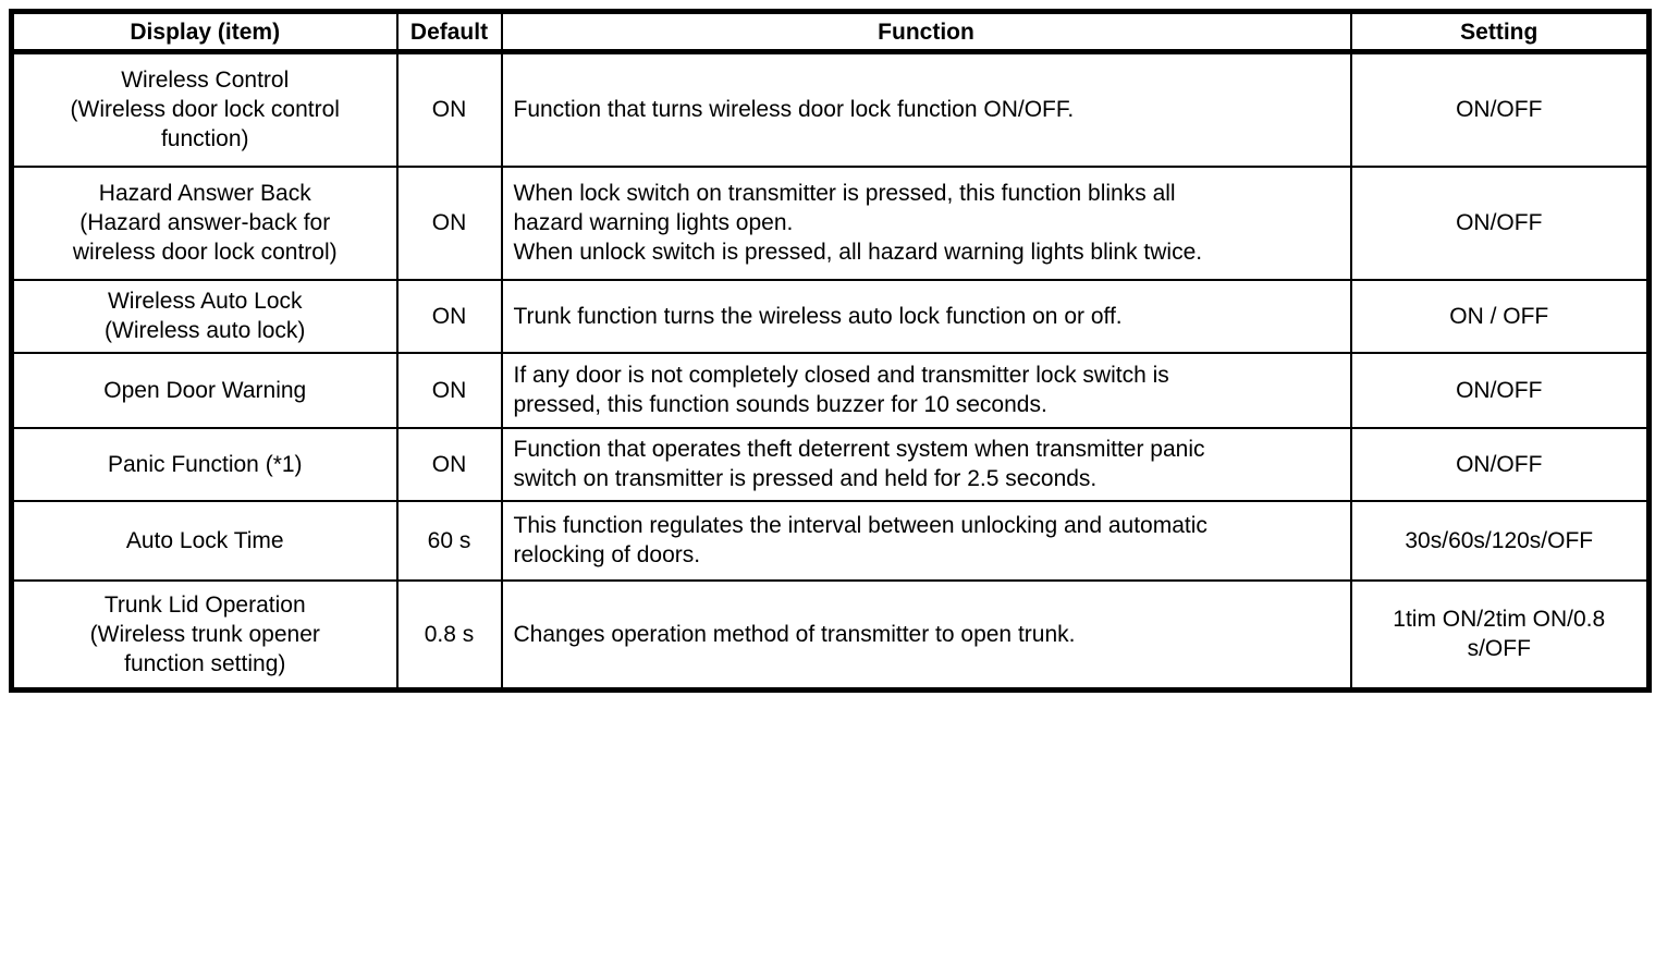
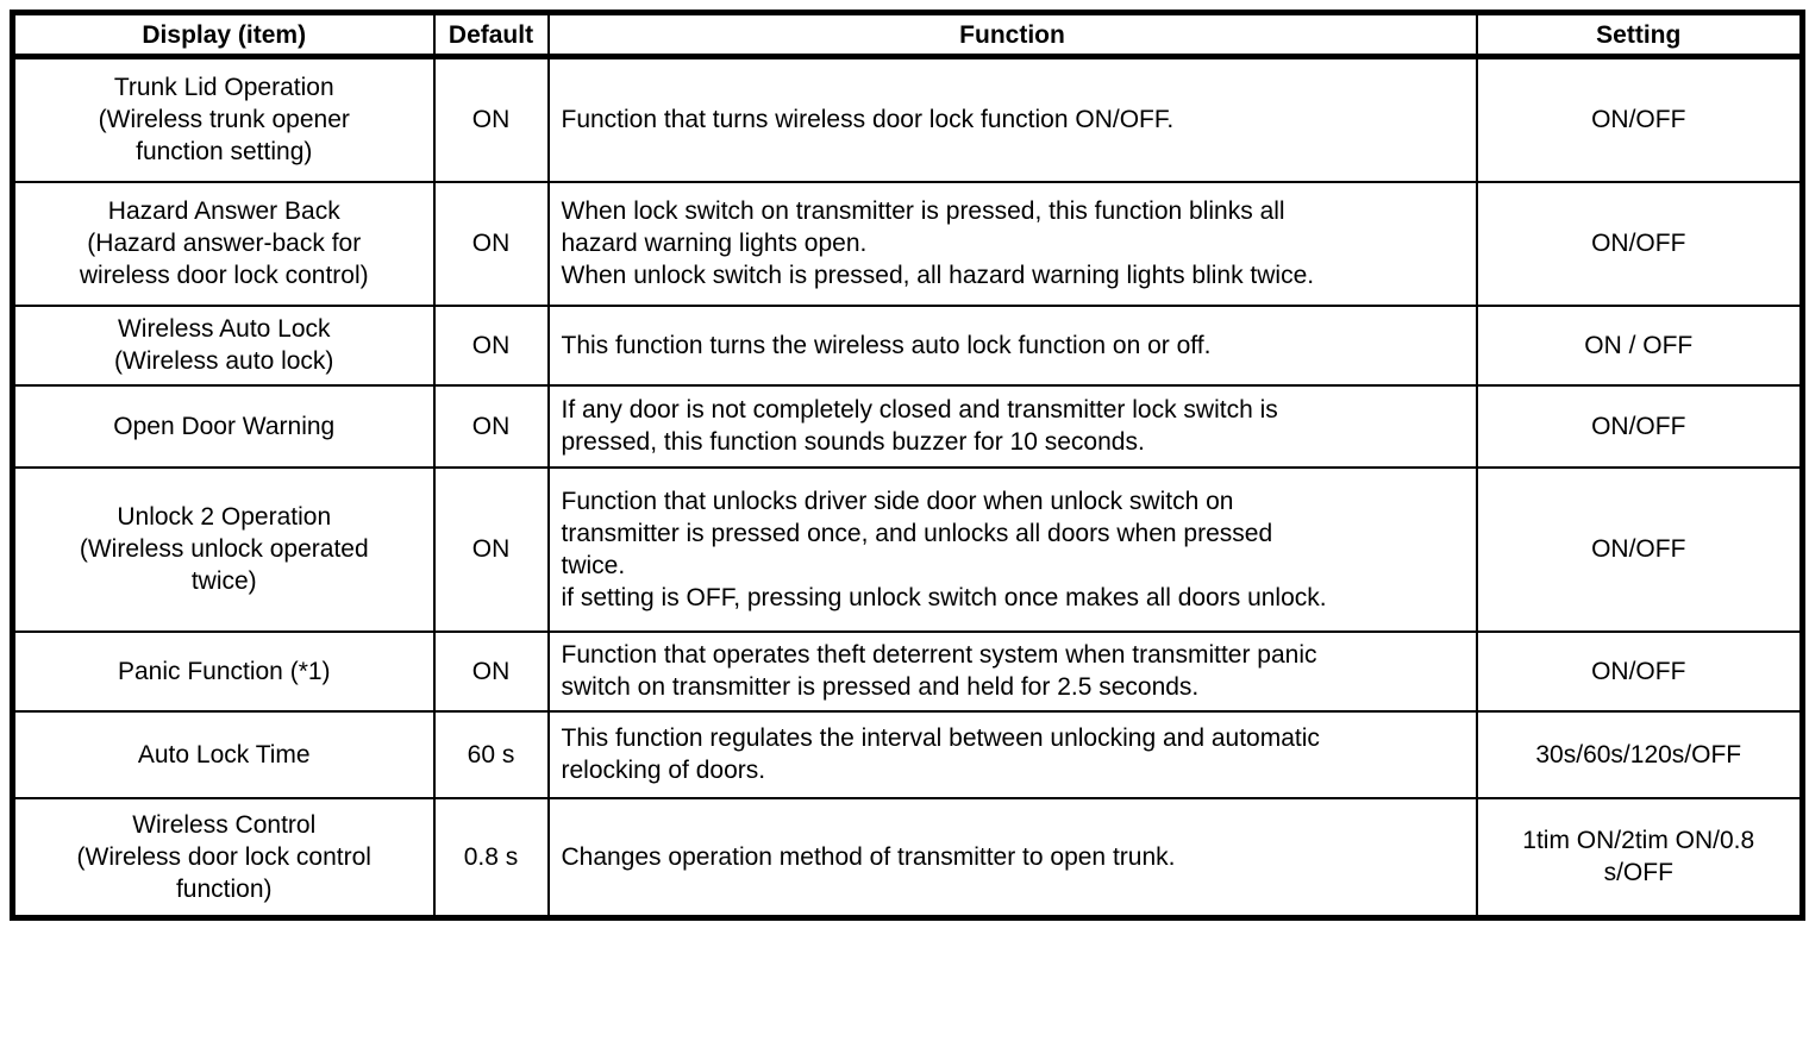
  Display (item)	Default	Function	Setting
- Wireless Control (Wireless door lock control function)	ON	Function that turns wireless door lock function ON/OFF.	ON/OFF
+ Trunk Lid Operation (Wireless trunk opener function setting)	ON	Function that turns wireless door lock function ON/OFF.	ON/OFF
  Hazard Answer Back (Hazard answer-back for wireless door lock control)	ON	When lock switch on transmitter is pressed, this function blinks all hazard warning lights open. When unlock switch is pressed, all hazard warning lights blink twice.	ON/OFF
- Wireless Auto Lock (Wireless auto lock)	ON	Trunk function turns the wireless auto lock function on or off.	ON / OFF
+ Wireless Auto Lock (Wireless auto lock)	ON	This function turns the wireless auto lock function on or off.	ON / OFF
  Open Door Warning	ON	If any door is not completely closed and transmitter lock switch is pressed, this function sounds buzzer for 10 seconds.	ON/OFF
+ Unlock 2 Operation (Wireless unlock operated twice)	ON	Function that unlocks driver side door when unlock switch on transmitter is pressed once, and unlocks all doors when pressed twice. if setting is OFF, pressing unlock switch once makes all doors unlock.	ON/OFF
  Panic Function (*1)	ON	Function that operates theft deterrent system when transmitter panic switch on transmitter is pressed and held for 2.5 seconds.	ON/OFF
  Auto Lock Time	60 s	This function regulates the interval between unlocking and automatic relocking of doors.	30s/60s/120s/OFF
- Trunk Lid Operation (Wireless trunk opener function setting)	0.8 s	Changes operation method of transmitter to open trunk.	1tim ON/2tim ON/0.8 s/OFF
+ Wireless Control (Wireless door lock control function)	0.8 s	Changes operation method of transmitter to open trunk.	1tim ON/2tim ON/0.8 s/OFF
